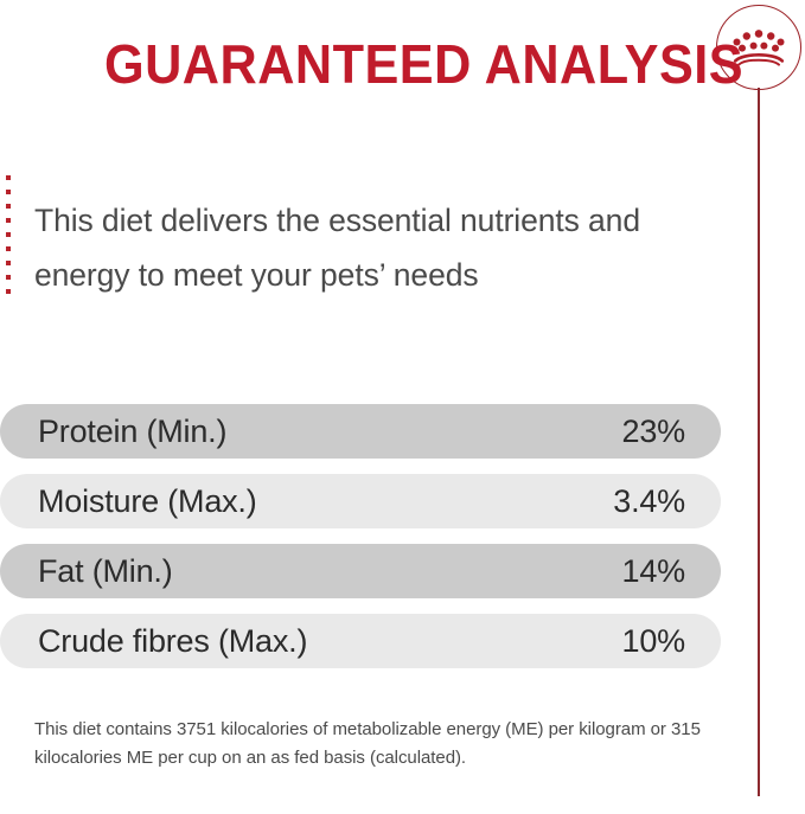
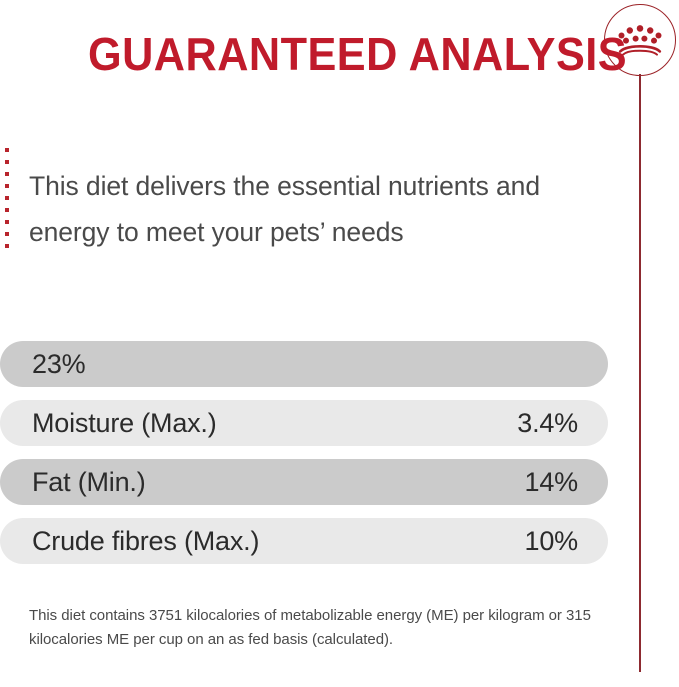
  GUARANTEED ANALYSIS
  This diet delivers the essential nutrients and energy to meet your pets’ needs
- Protein (Min.)
  23%
  Moisture (Max.)
  3.4%
  Fat (Min.)
  14%
  Crude fibres (Max.)
  10%
  This diet contains 3751 kilocalories of metabolizable energy (ME) per kilogram or 315 kilocalories ME per cup on an as fed basis (calculated).
